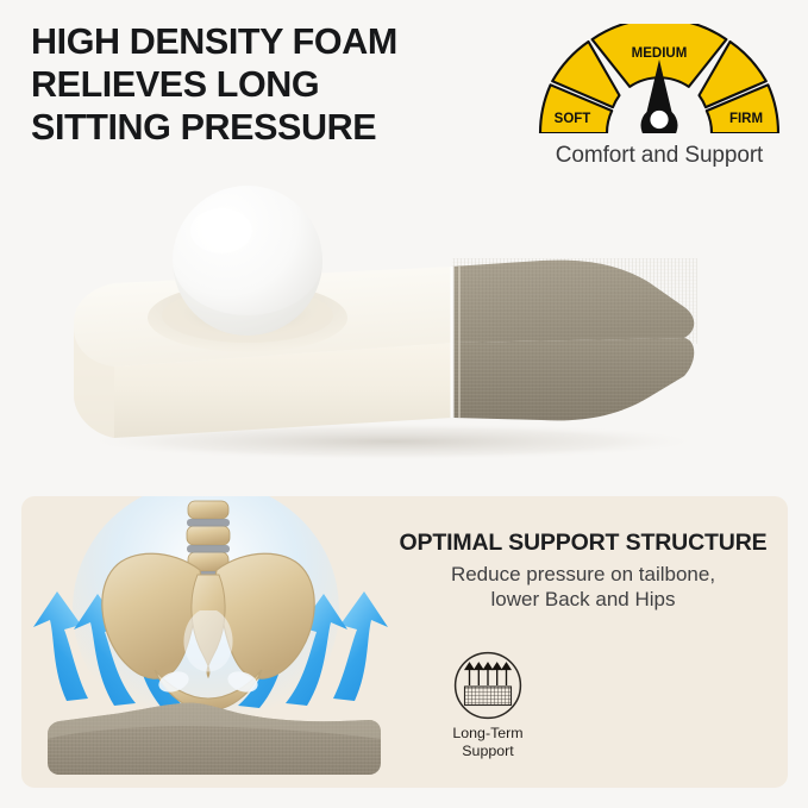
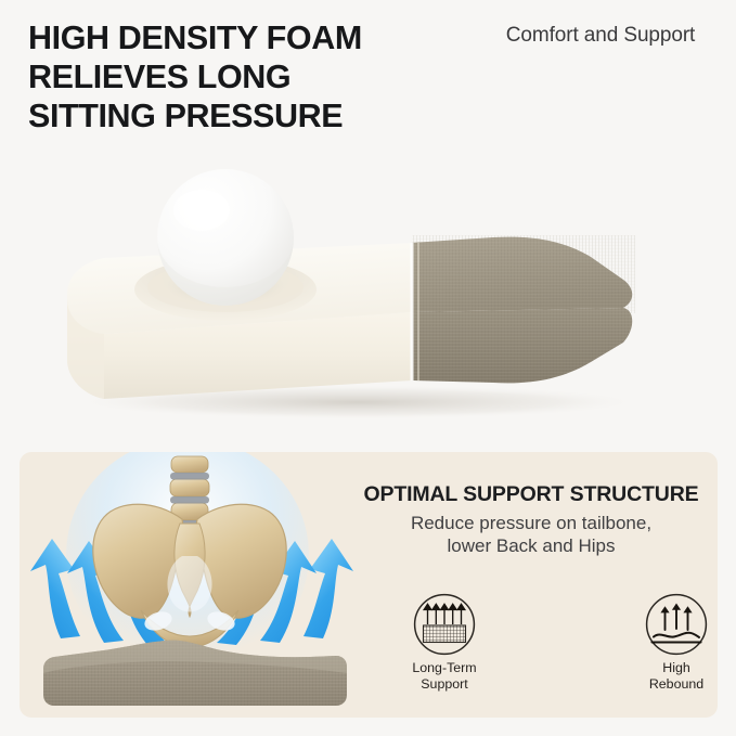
  HIGH DENSITY FOAM
  RELIEVES LONG
  SITTING PRESSURE
- SOFT
- MEDIUM
- FIRM
  Comfort and Support
  OPTIMAL SUPPORT STRUCTURE
  Reduce pressure on tailbone,
  lower Back and Hips
  Long-Term
  Support
+ High
+ Rebound
